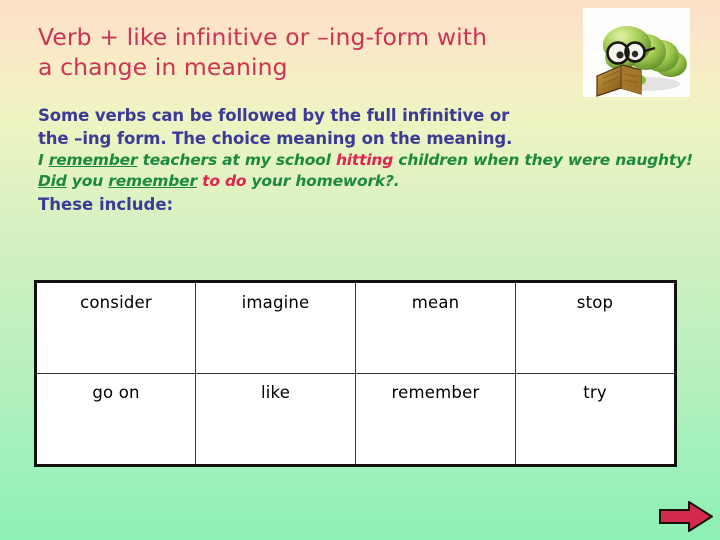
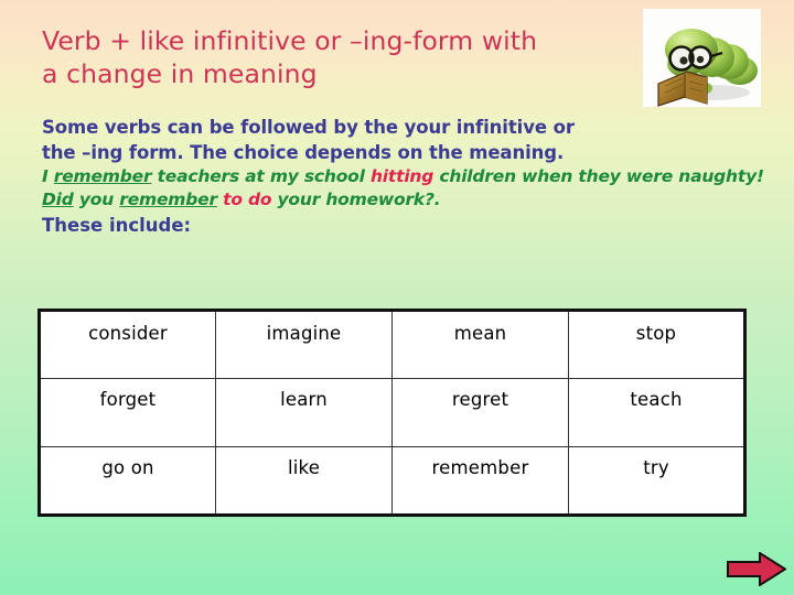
  Verb + like infinitive or –ing-form with
  a change in meaning
- Some verbs can be followed by the full infinitive or
+ Some verbs can be followed by the your infinitive or
- the –ing form. The choice meaning on the meaning.
+ the –ing form. The choice depends on the meaning.
  I remember teachers at my school hitting children when they were naughty!
  Did you remember to do your homework?.
  These include:
  consider	imagine	mean	stop
+ forget	learn	regret	teach
  go on	like	remember	try
